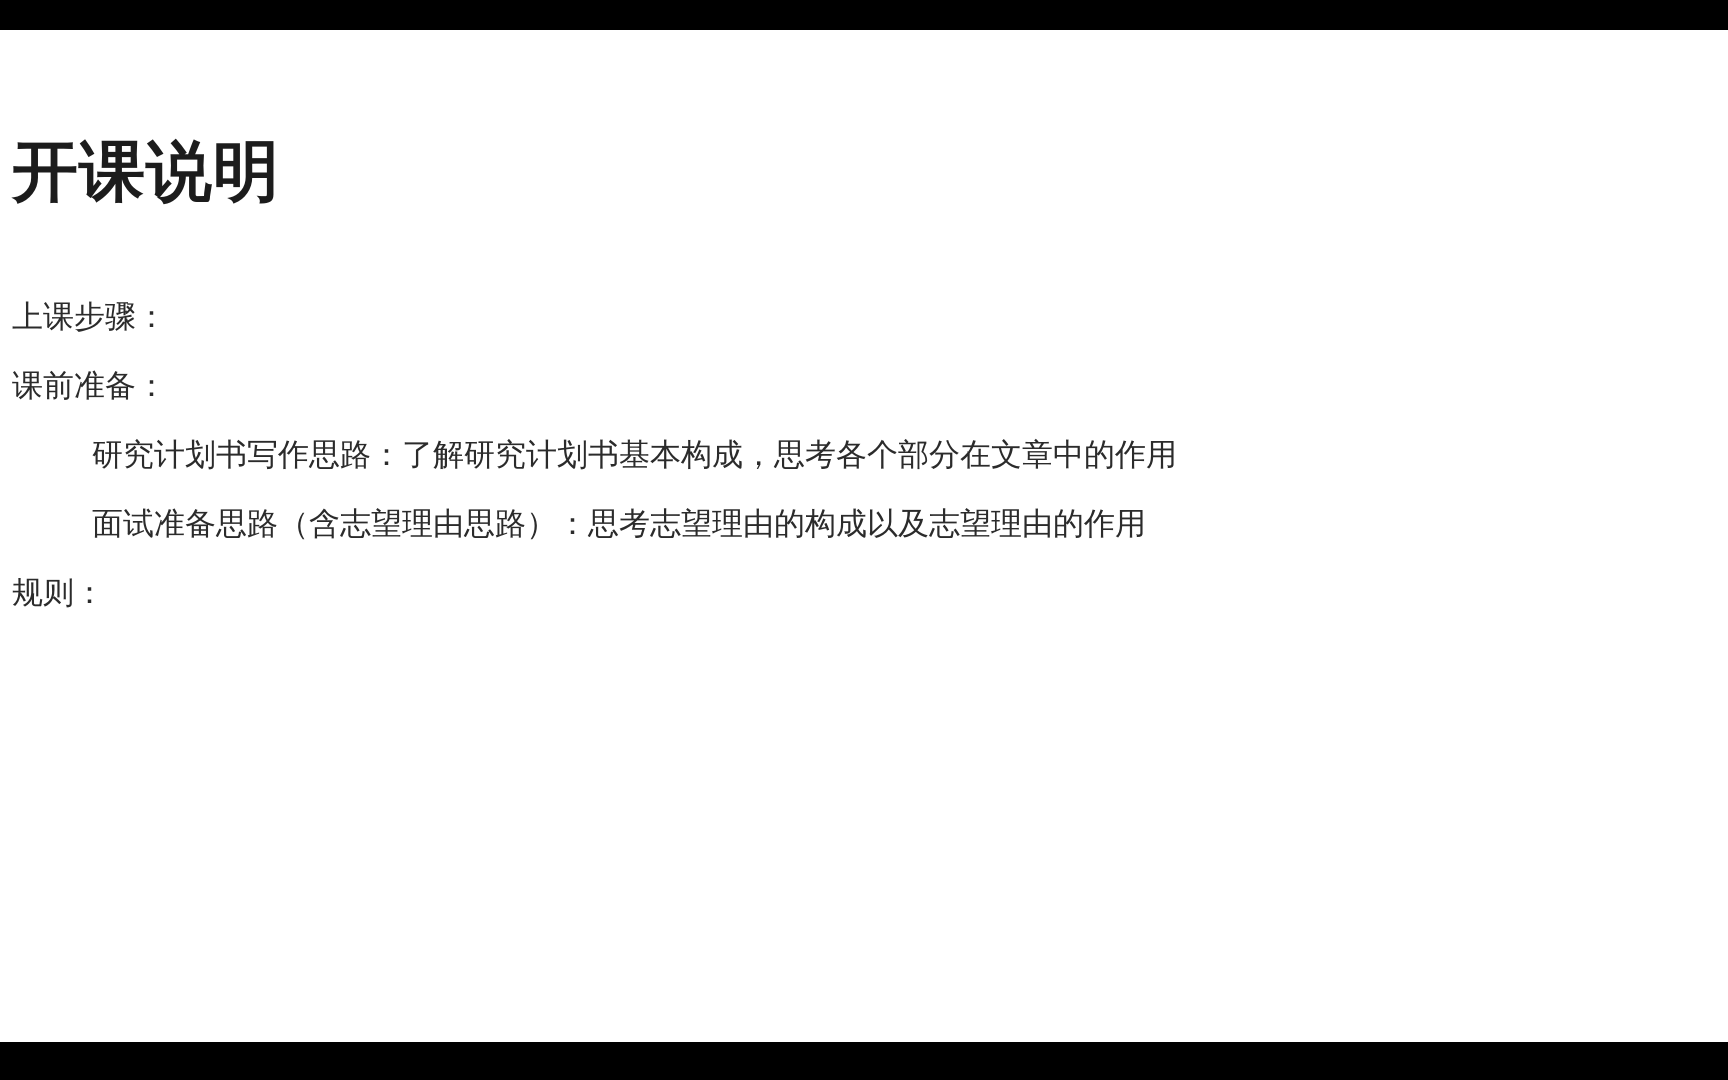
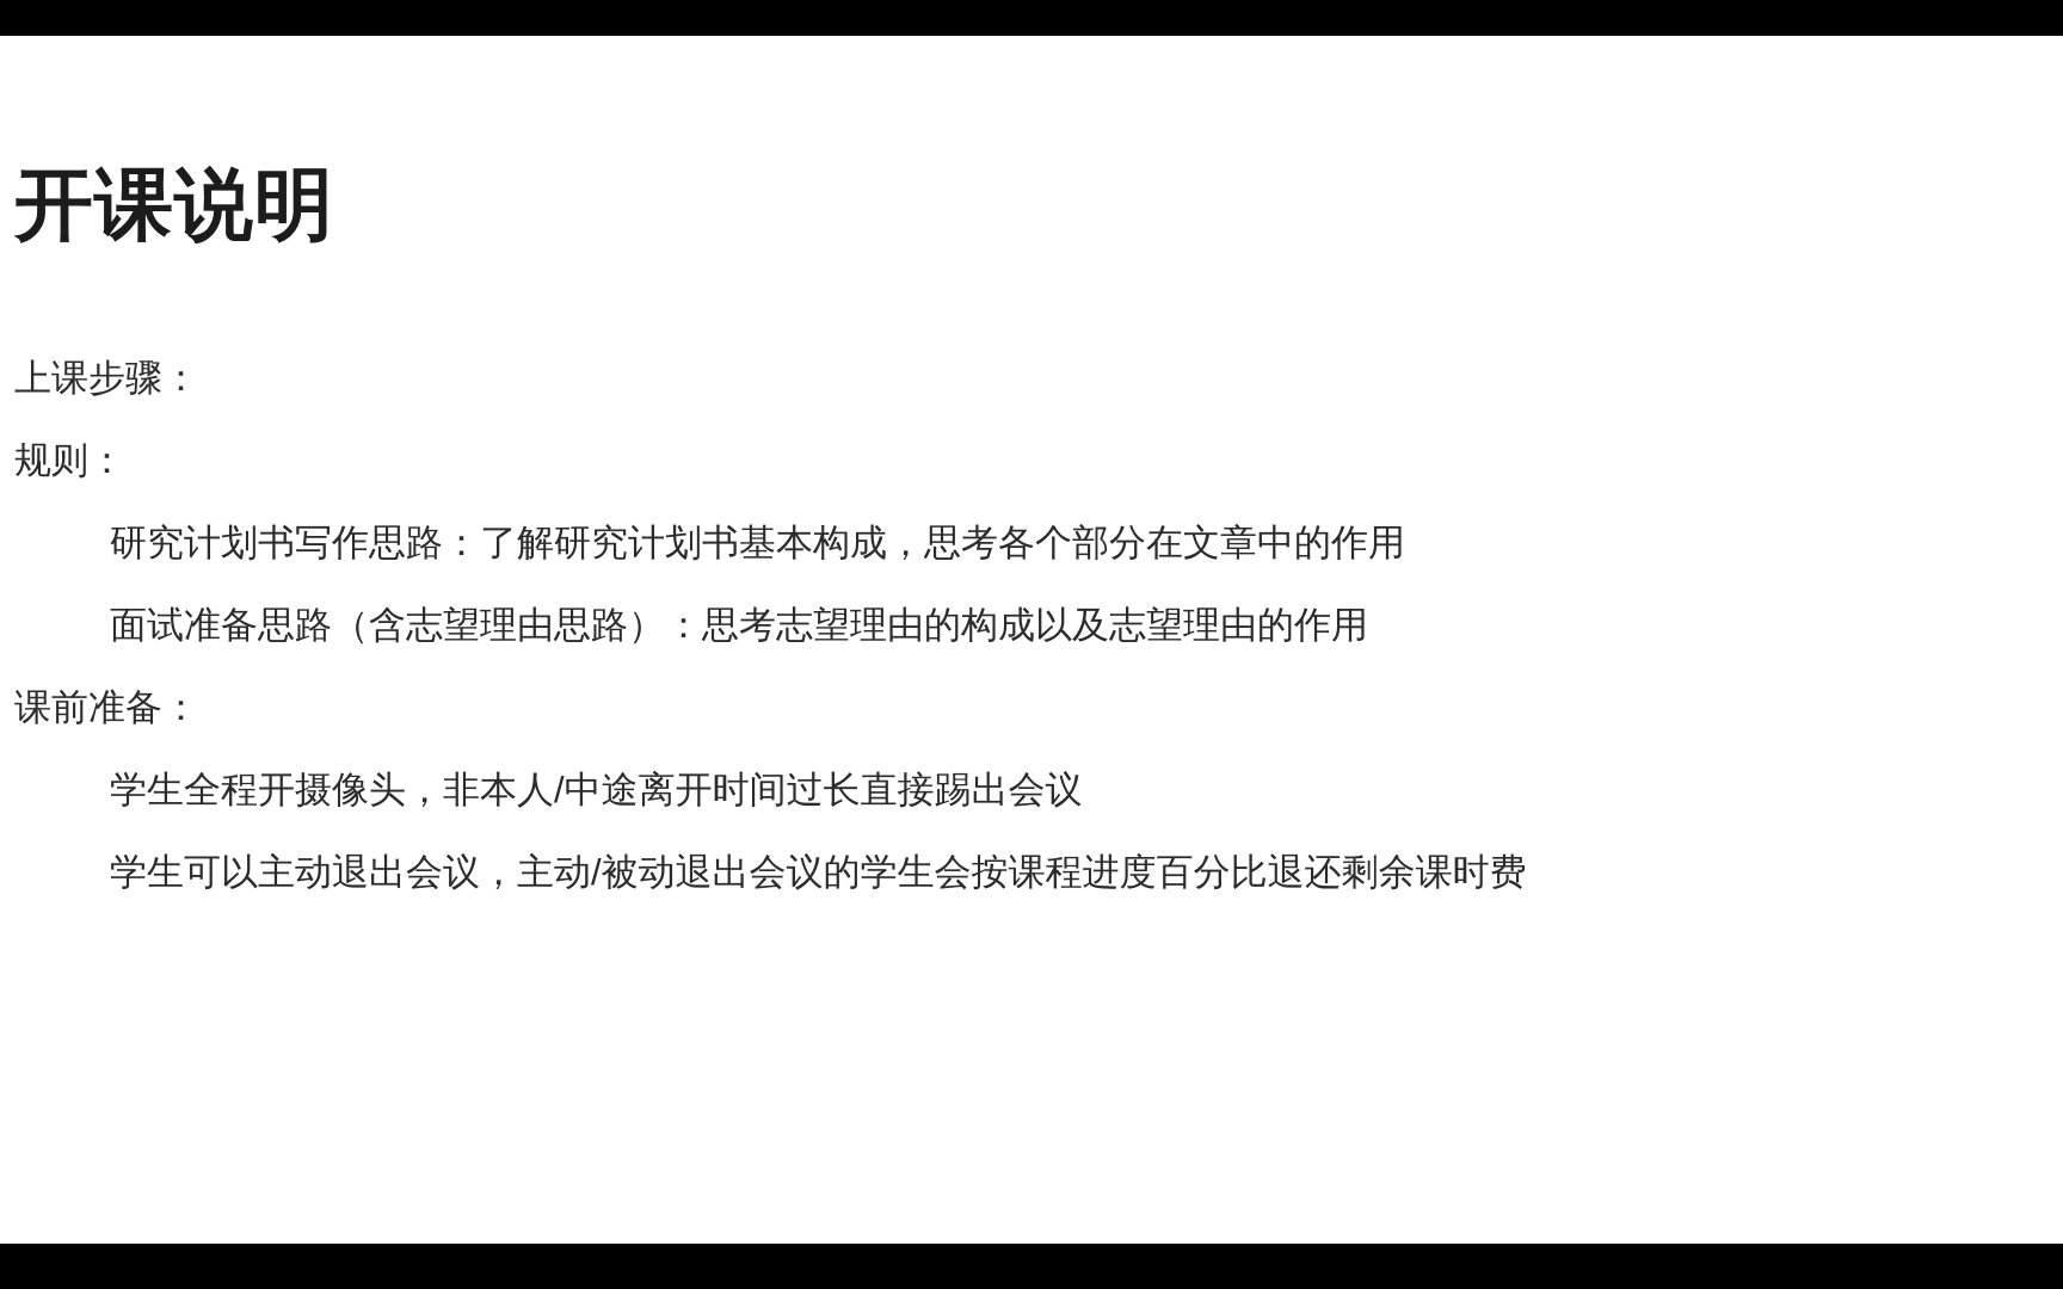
  开课说明
  上课步骤：
- 课前准备：
+ 规则：
  研究计划书写作思路：了解研究计划书基本构成，思考各个部分在文章中的作用
  面试准备思路（含志望理由思路）：思考志望理由的构成以及志望理由的作用
- 规则：
+ 课前准备：
+ 学生全程开摄像头，非本人/中途离开时间过长直接踢出会议
+ 学生可以主动退出会议，主动/被动退出会议的学生会按课程进度百分比退还剩余课时费
